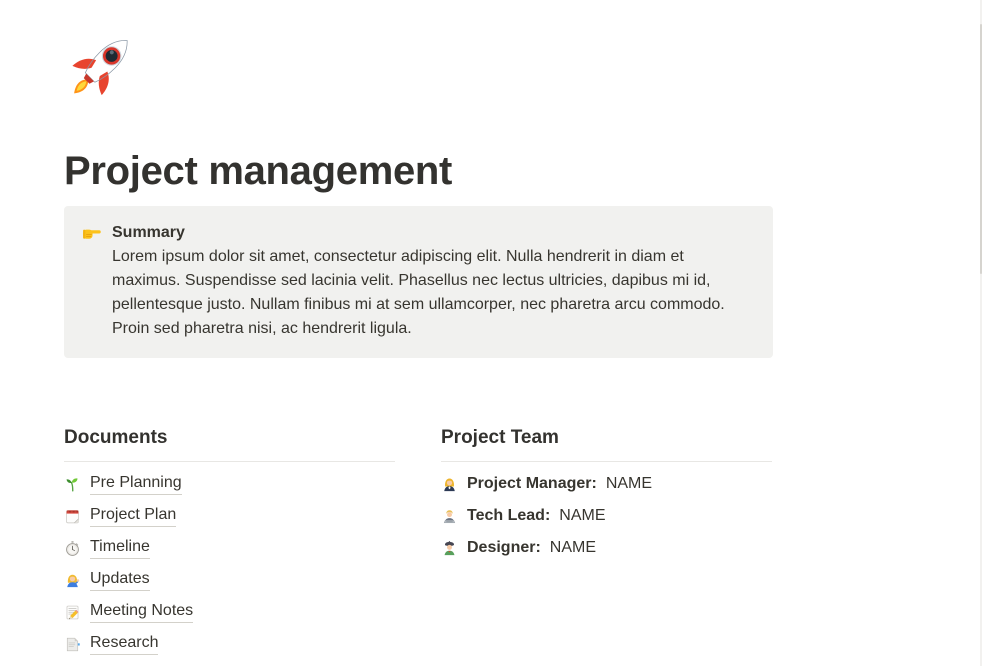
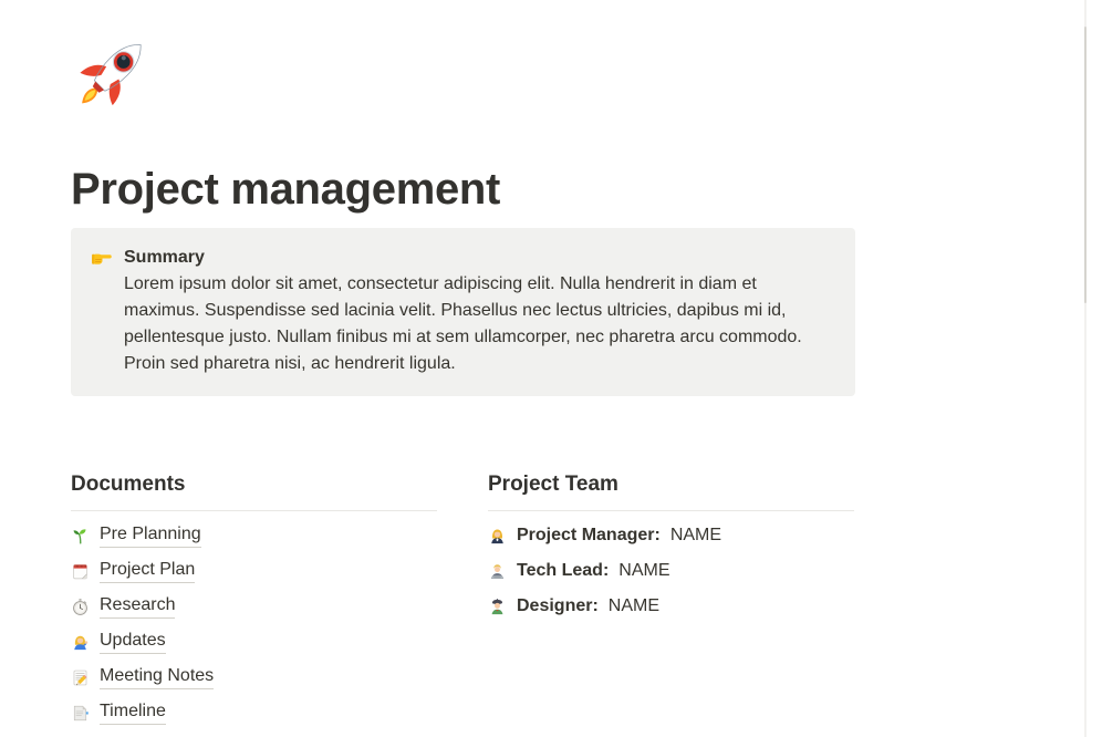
  Project management
  Summary
  Lorem ipsum dolor sit amet, consectetur adipiscing elit. Nulla hendrerit in diam et maximus. Suspendisse sed lacinia velit. Phasellus nec lectus ultricies, dapibus mi id, pellentesque justo. Nullam finibus mi at sem ullamcorper, nec pharetra arcu commodo. Proin sed pharetra nisi, ac hendrerit ligula.
  Documents
  Pre Planning
  Project Plan
- Timeline
+ Research
  Updates
  Meeting Notes
- Research
+ Timeline
  Project Team
  Project Manager:
  NAME
  Tech Lead:
  NAME
  Designer:
  NAME
